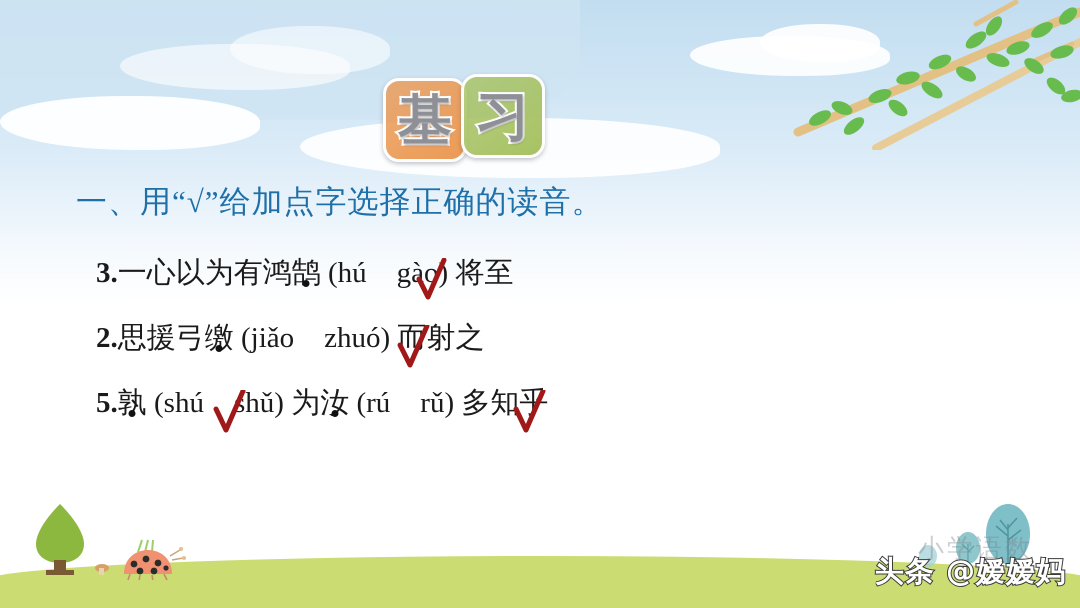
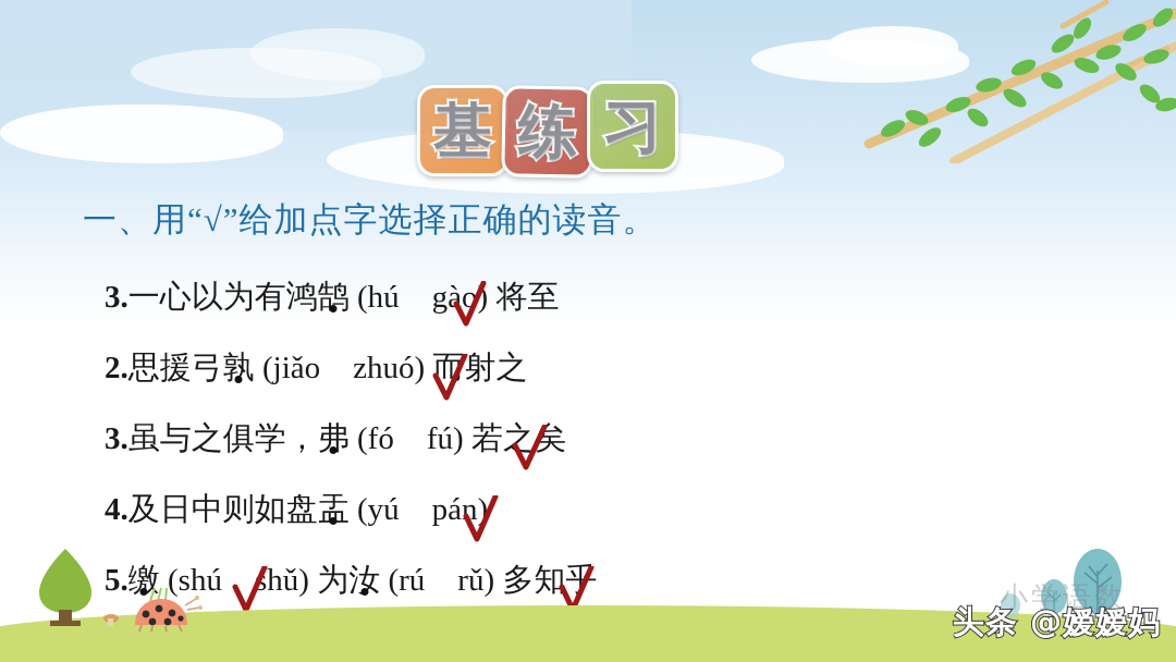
  基
+ 练
  习
  一、用“√”给加点字选择正确的读音。
  3.一心以为有鸿鹄 (hú gào) 将至
- 2.思援弓缴 (jiǎo zhuó) 而射之
+ 2.思援弓孰 (jiǎo zhuó) 而射之
+ 3.虽与之俱学，弗 (fó fú) 若之矣
+ 4.及日中则如盘盂 (yú pán)
- 5.孰 (shú hǔ) 为汝 (rú rǔ) 多知乎
+ 5.缴 (shú hǔ) 为汝 (rú rǔ) 多知乎
  小学语数
  头条 @嫒嫒妈
